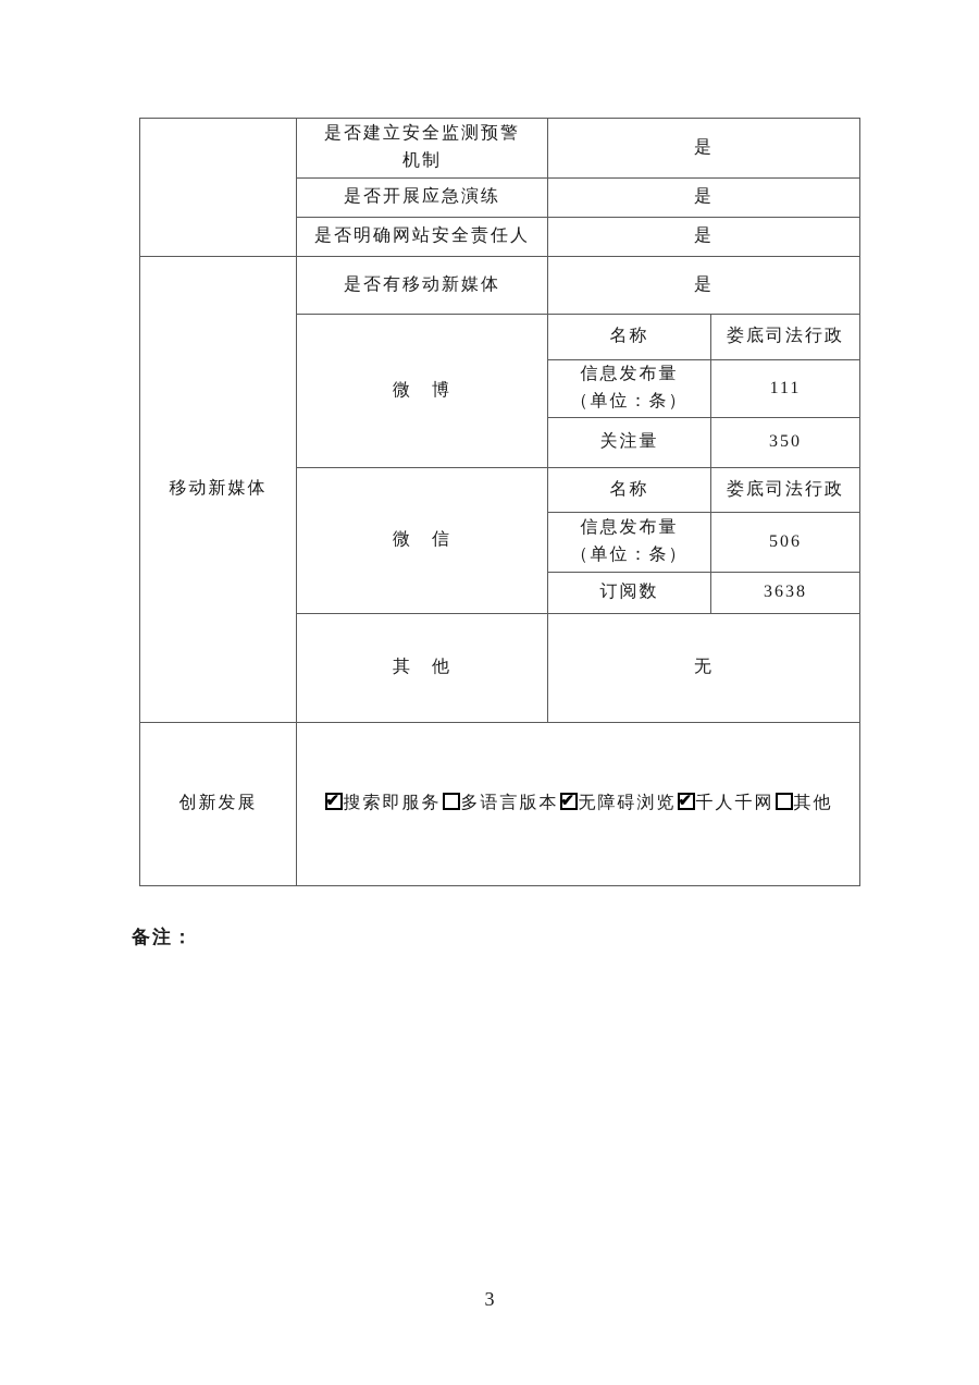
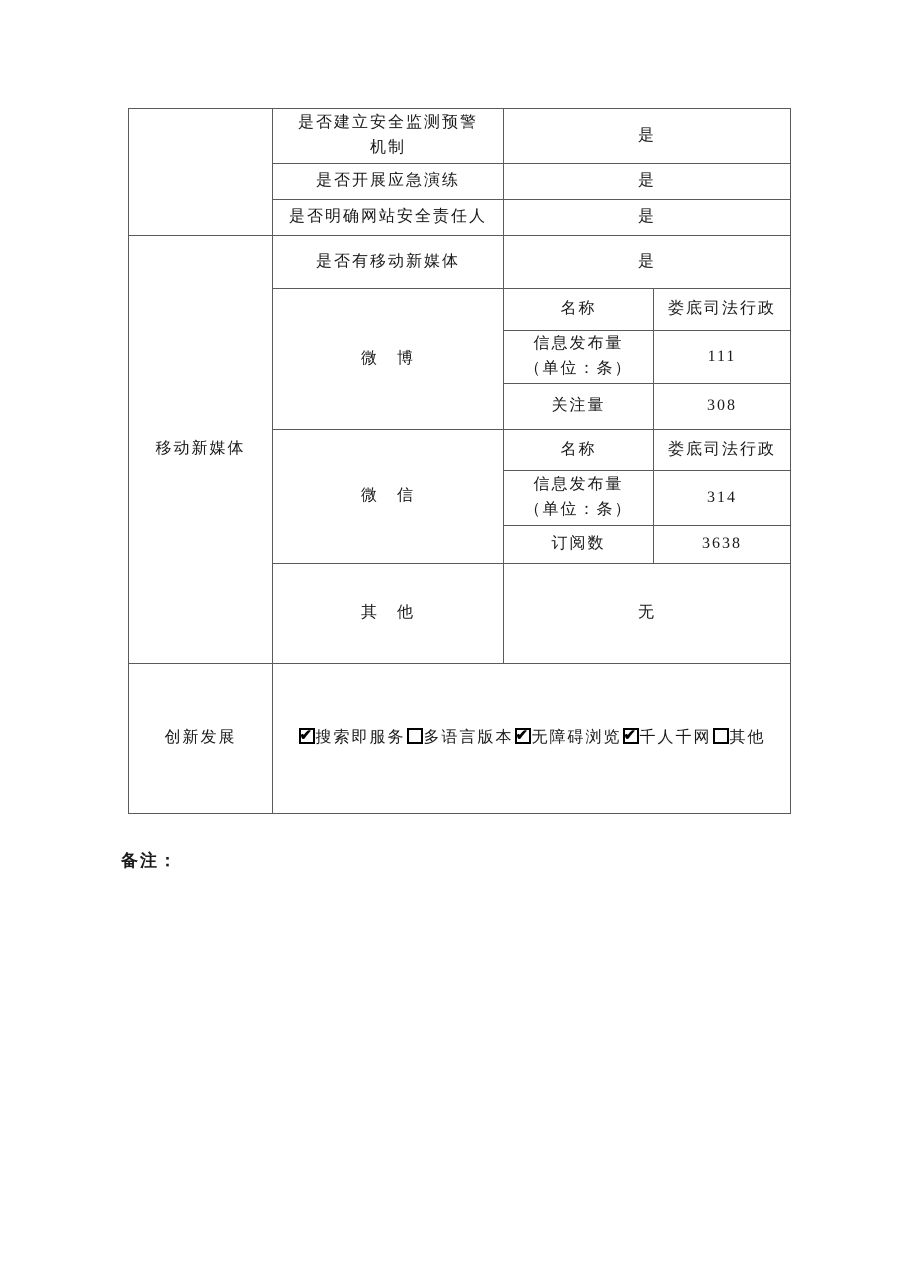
  	是否建立安全监测预警 机制	是
  是否开展应急演练	是
  是否明确网站安全责任人	是
  移动新媒体	是否有移动新媒体	是
  微 博	名称	娄底司法行政
  信息发布量 （单位：条）	111
- 关注量	350
+ 关注量	308
  微 信	名称	娄底司法行政
- 信息发布量 （单位：条）	506
+ 信息发布量 （单位：条）	314
  订阅数	3638
  其 他	无
  创新发展	搜索即服务 多语言版本 无障碍浏览 千人千网 其他
  备注：
- 3
